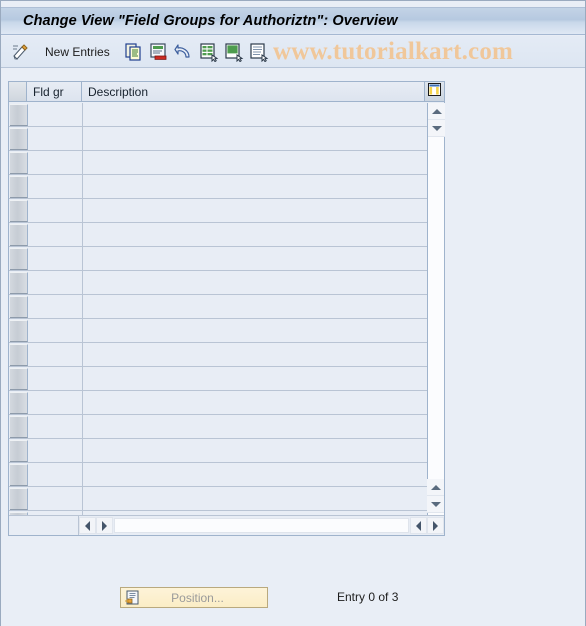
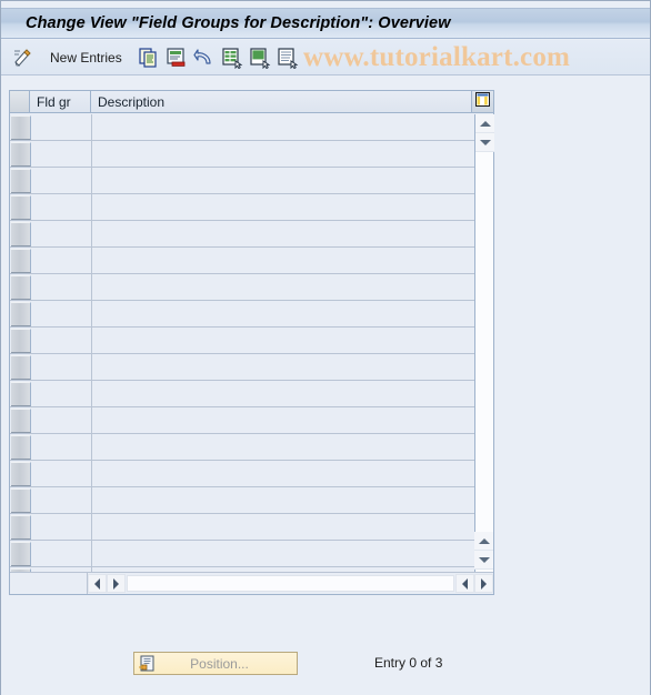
- Change View "Field Groups for Authoriztn": Overview
+ Change View "Field Groups for Description": Overview
  New Entries
  www.tutorialkart.com
  Fld gr
  Description
  Position...
  Entry 0 of 3
